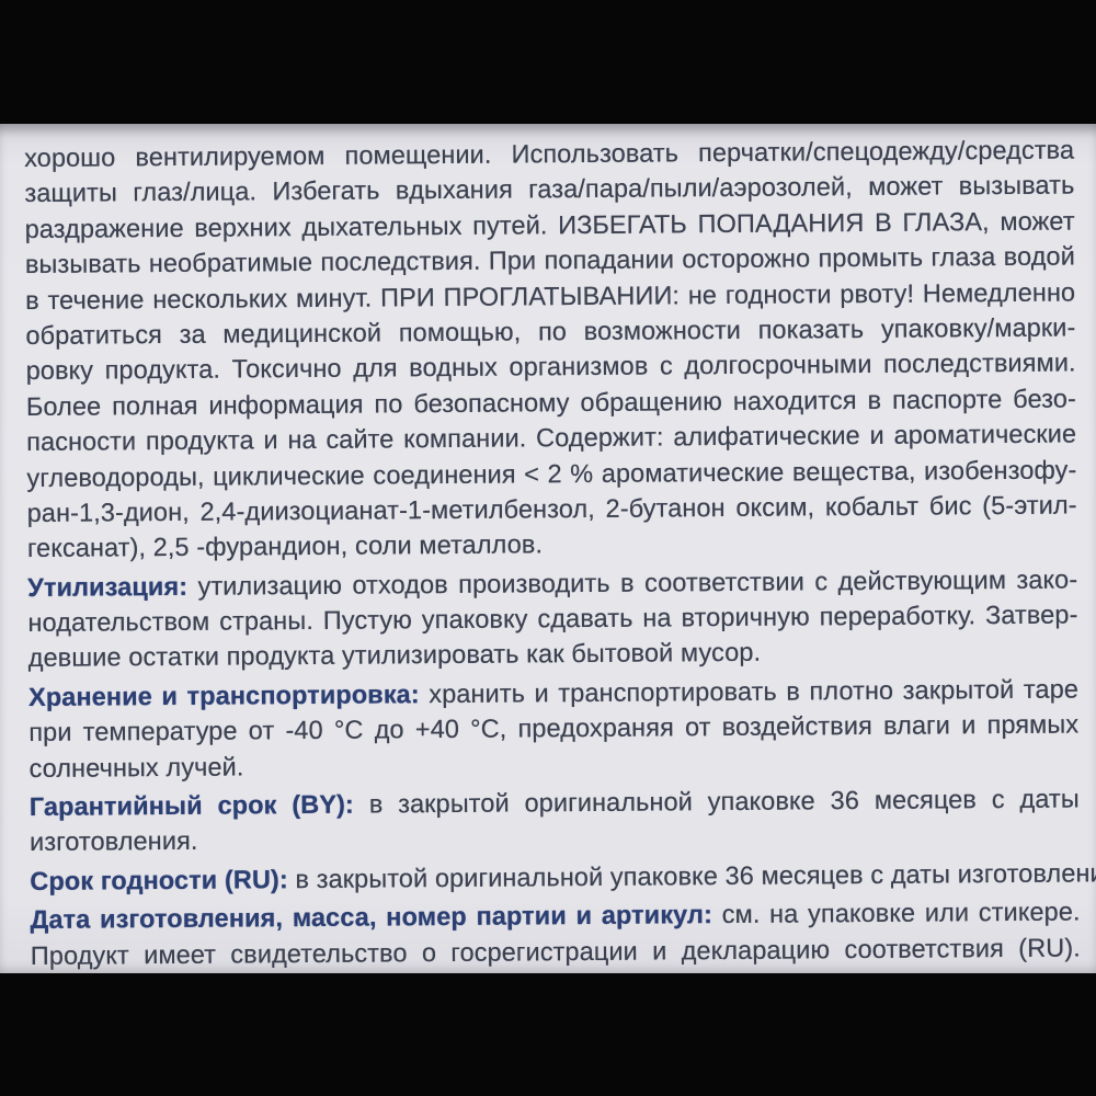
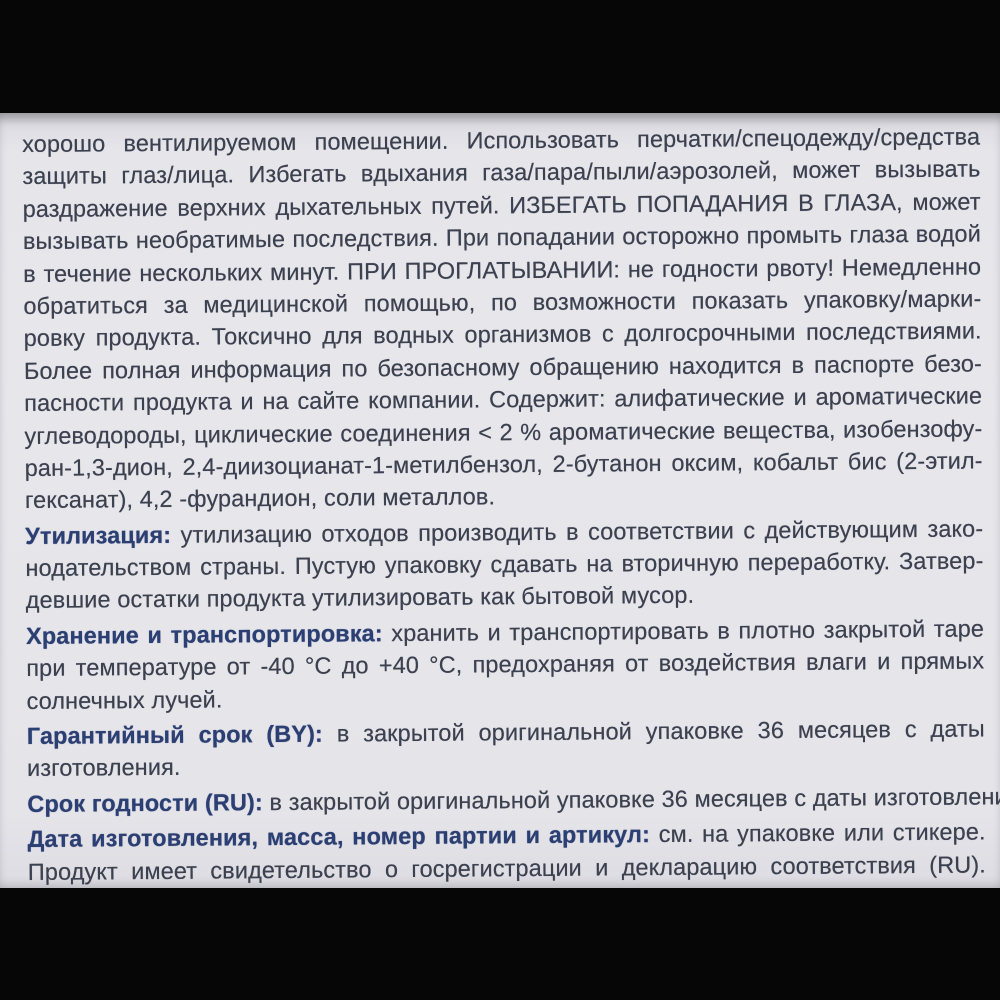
  хорошо вентилируемом помещении. Использовать перчатки/спецодежду/средства
  защиты глаз/лица. Избегать вдыхания газа/пара/пыли/аэрозолей, может вызывать
  раздражение верхних дыхательных путей. ИЗБЕГАТЬ ПОПАДАНИЯ В ГЛАЗА, может
  вызывать необратимые последствия. При попадании осторожно промыть глаза водой
  в течение нескольких минут. ПРИ ПРОГЛАТЫВАНИИ: не годности рвоту! Немедленно
  обратиться за медицинской помощью, по возможности показать упаковку/марки-
  ровку продукта. Токсично для водных организмов с долгосрочными последствиями.
  Более полная информация по безопасному обращению находится в паспорте безо-
  пасности продукта и на сайте компании. Содержит: алифатические и ароматические
  углеводороды, циклические соединения < 2 % ароматические вещества, изобензофу-
- ран-1,3-дион, 2,4-диизоцианат-1-метилбензол, 2-бутанон оксим, кобальт бис (5-этил-
+ ран-1,3-дион, 2,4-диизоцианат-1-метилбензол, 2-бутанон оксим, кобальт бис (2-этил-
- гексанат), 2,5 -фурандион, соли металлов.
+ гексанат), 4,2 -фурандион, соли металлов.
  Утилизация: утилизацию отходов производить в соответствии с действующим зако-
  нодательством страны. Пустую упаковку сдавать на вторичную переработку. Затвер-
  девшие остатки продукта утилизировать как бытовой мусор.
  Хранение и транспортировка: хранить и транспортировать в плотно закрытой таре
  при температуре от -40 °C до +40 °C, предохраняя от воздействия влаги и прямых
  солнечных лучей.
  Гарантийный срок (BY): в закрытой оригинальной упаковке 36 месяцев с даты
  изготовления.
  Срок годности (RU): в закрытой оригинальной упаковке 36 месяцев с даты изготовлен
  Дата изготовления, масса, номер партии и артикул: см. на упаковке или стикере.
  Продукт имеет свидетельство о госрегистрации и декларацию соответствия (RU).
